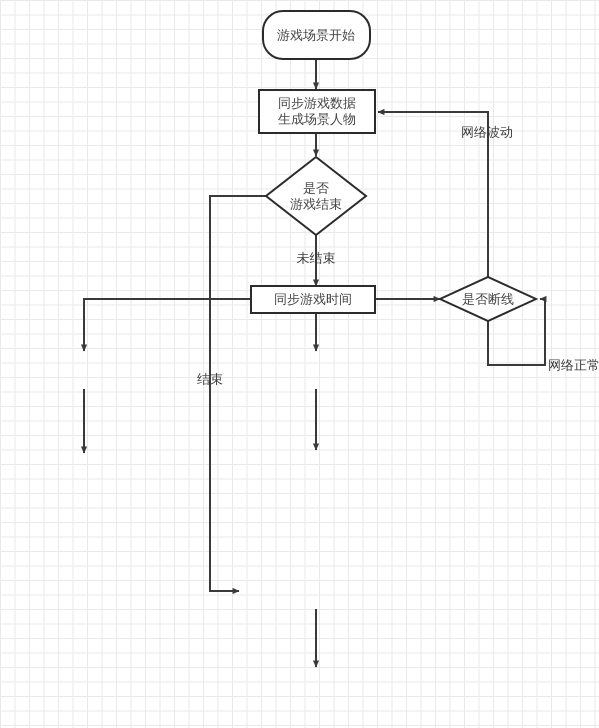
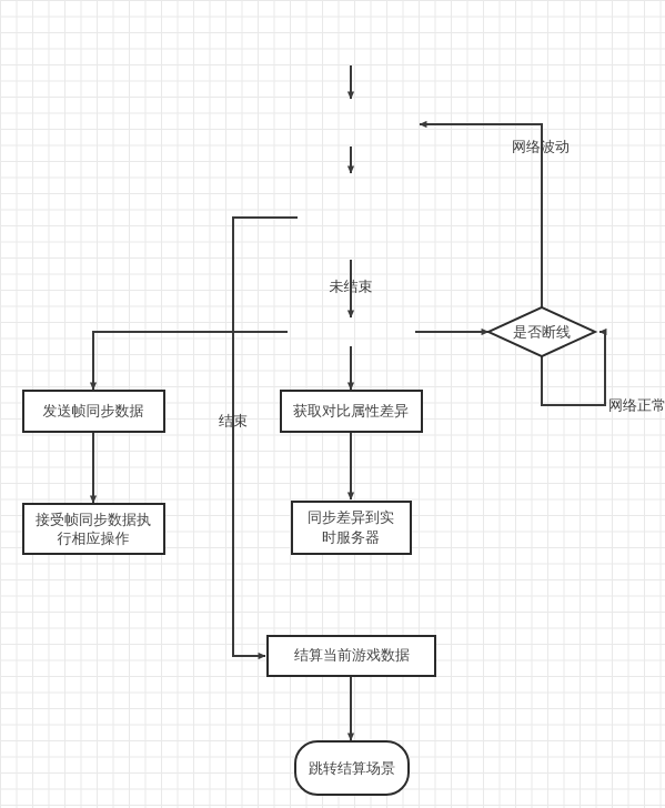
  未结束
  结束
  网络波动
  网络正常
- 游戏场景开始
- 同步游戏数据
- 生成场景人物
- 是否
- 游戏结束
- 同步游戏时间
  是否断线
+ 发送帧同步数据
+ 接受帧同步数据执
+ 行相应操作
+ 获取对比属性差异
+ 同步差异到实
+ 时服务器
+ 结算当前游戏数据
+ 跳转结算场景
